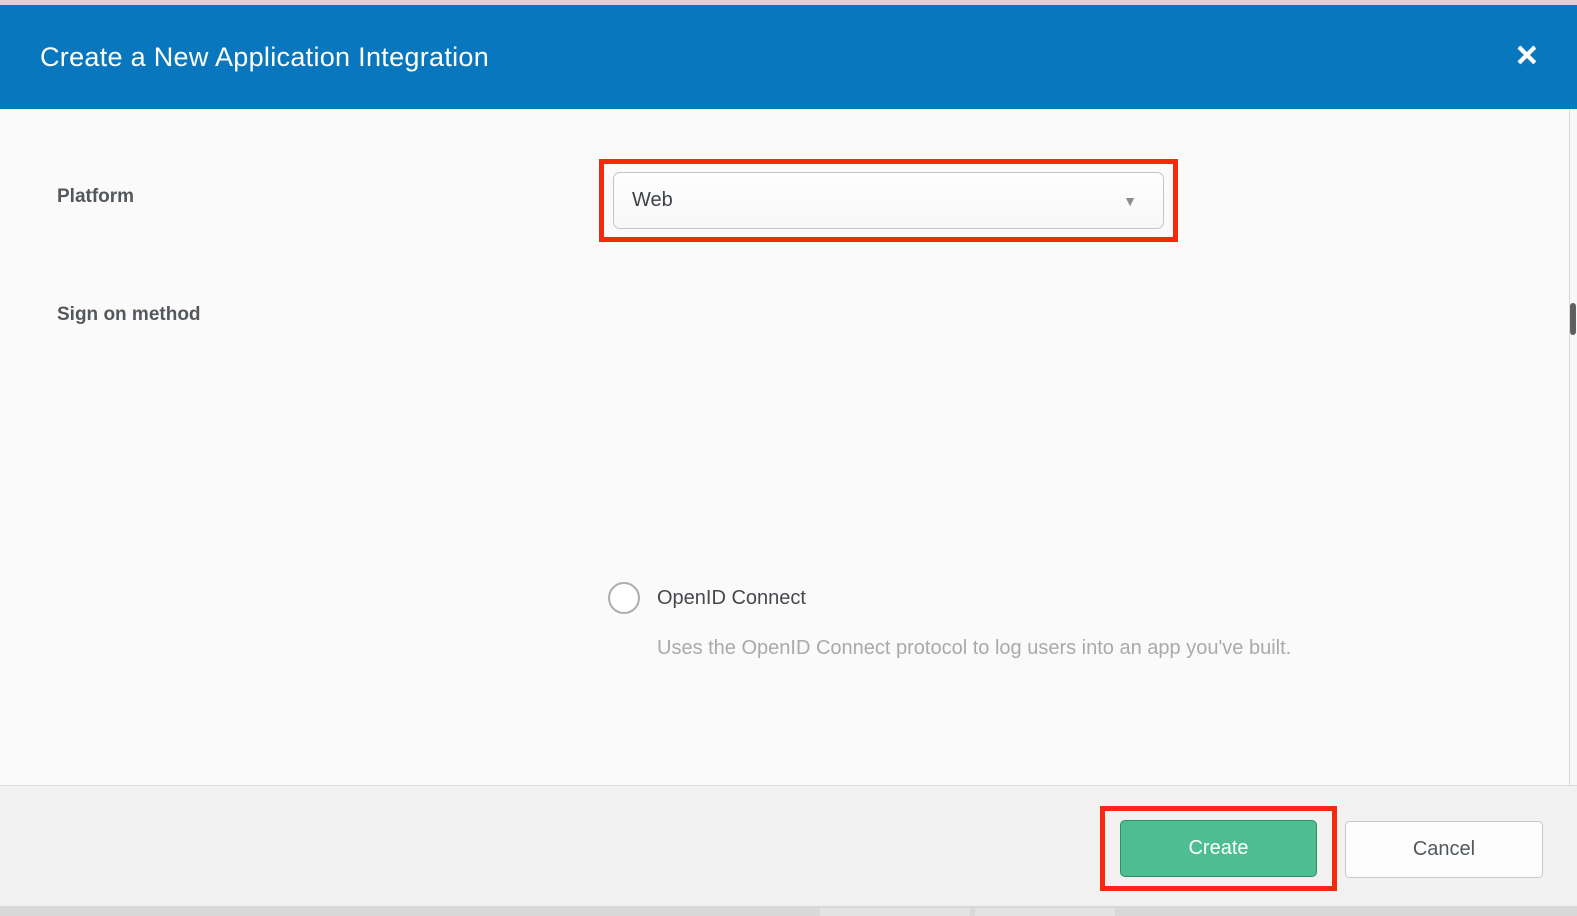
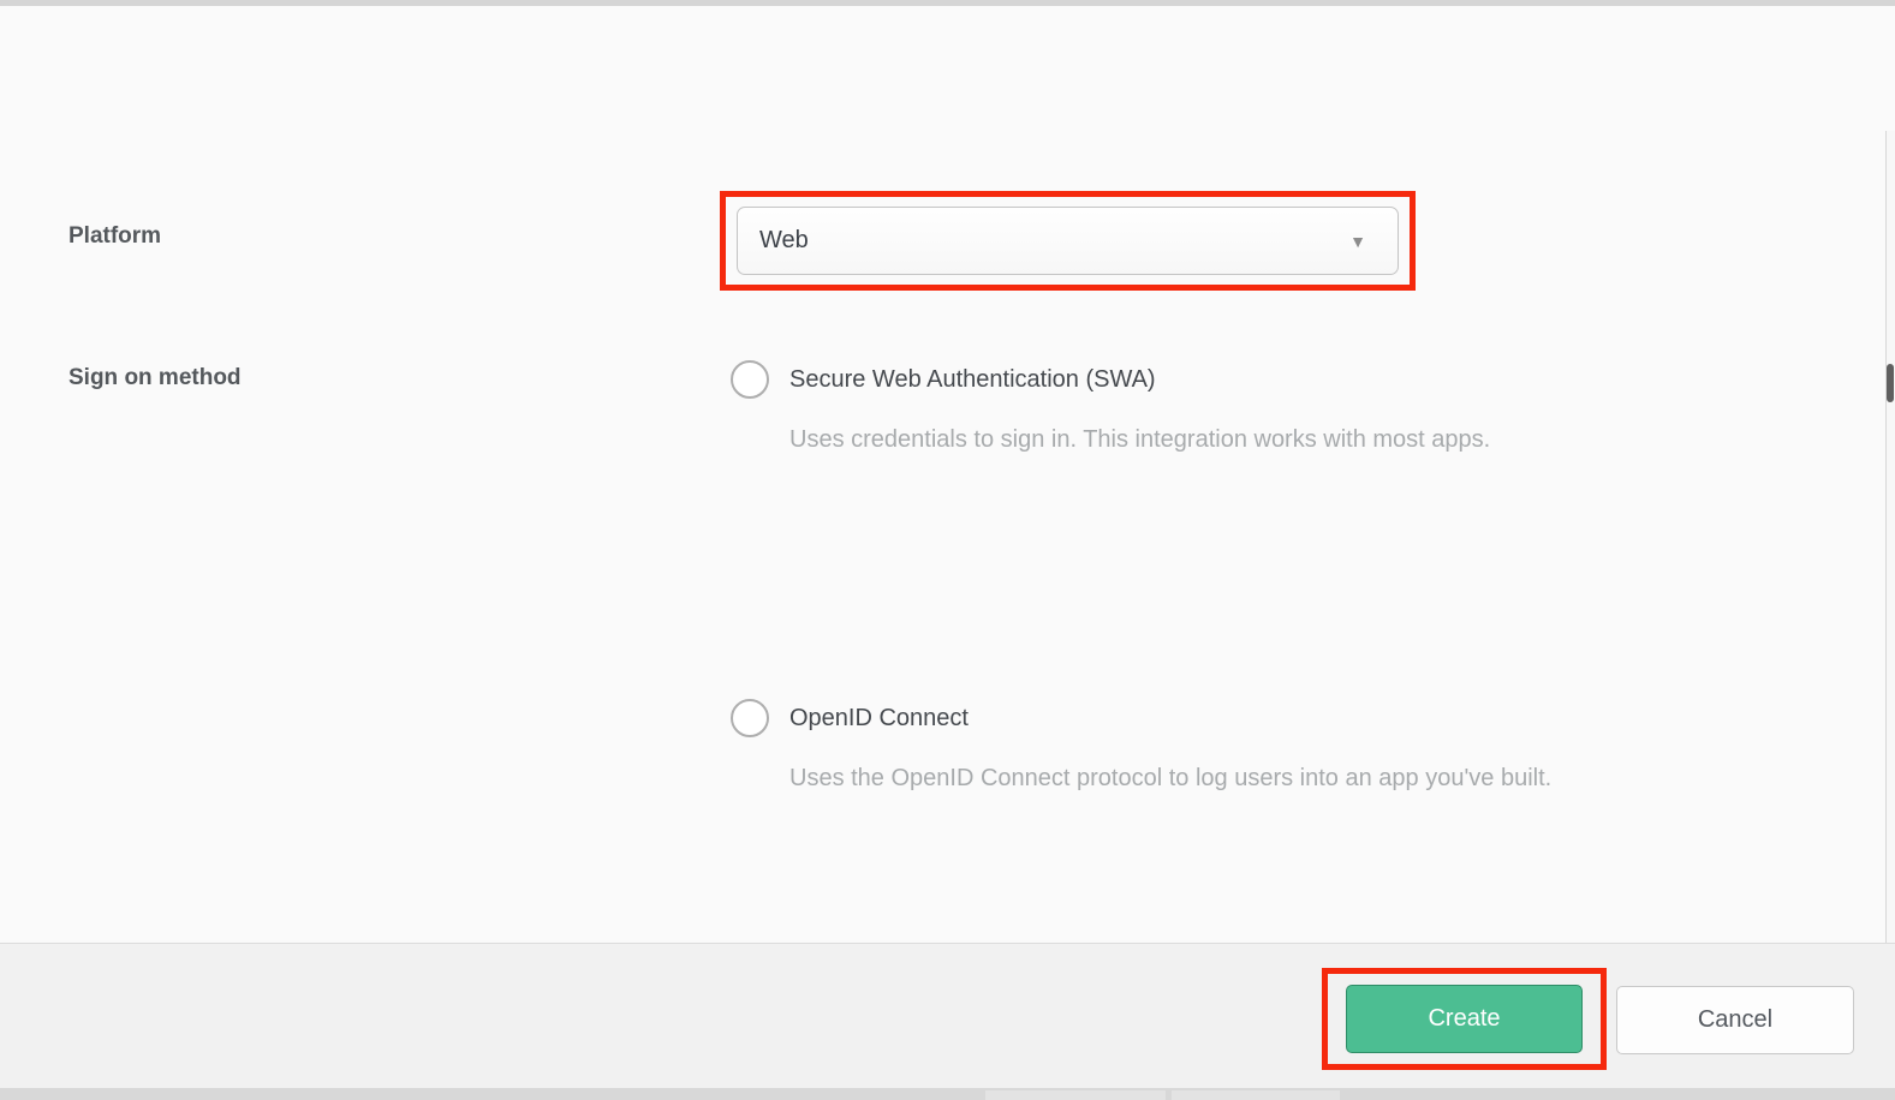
- Create a New Application Integration
- ✕
  Platform
  Web
  ▼
  Sign on method
+ Secure Web Authentication (SWA)
+ Uses credentials to sign in. This integration works with most apps.
  OpenID Connect
  Uses the OpenID Connect protocol to log users into an app you've built.
  Create
  Cancel
